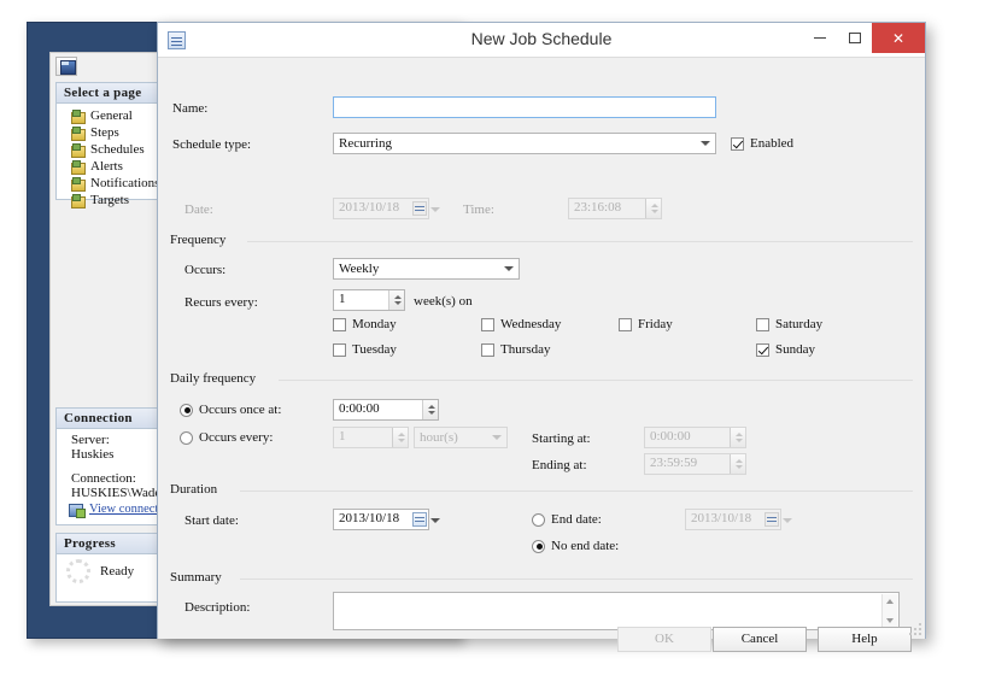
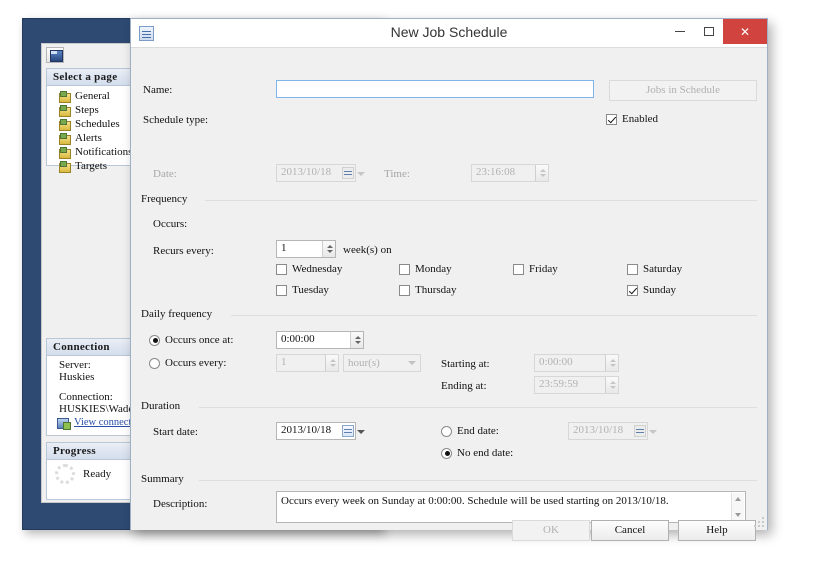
  Select a page
  General
  Steps
  Schedules
  Alerts
  Notification
  Targets
  Connection
  Server:
  Huskies
  Connection:
  HUSKIES\Wad
  Progress
  Ready
  New Job Schedule
  ✕
  Name:
+ Jobs in Schedule
  Schedule type:
- Recurring
  Enabled
  Date:
  2013/10/18
  Time:
  23:16:08
  Frequency
  Occurs:
- Weekly
  Recurs every:
  1
  week(s) on
- Monday
+ Wednesday
  Tuesday
- Wednesday
+ Monday
  Thursday
  Friday
  Saturday
  Sunday
  Daily frequency
  Occurs once at:
  0:00:00
  Occurs every:
  1
  hour(s)
  Starting at:
  0:00:00
  Ending at:
  23:59:59
  Duration
  Start date:
  2013/10/18
  End date:
  2013/10/18
  No end date:
  Summary
  Description:
+ Occurs every week on Sunday at 0:00:00. Schedule will be used starting on 2013/10/18.
  OK
  Cancel
  Help
